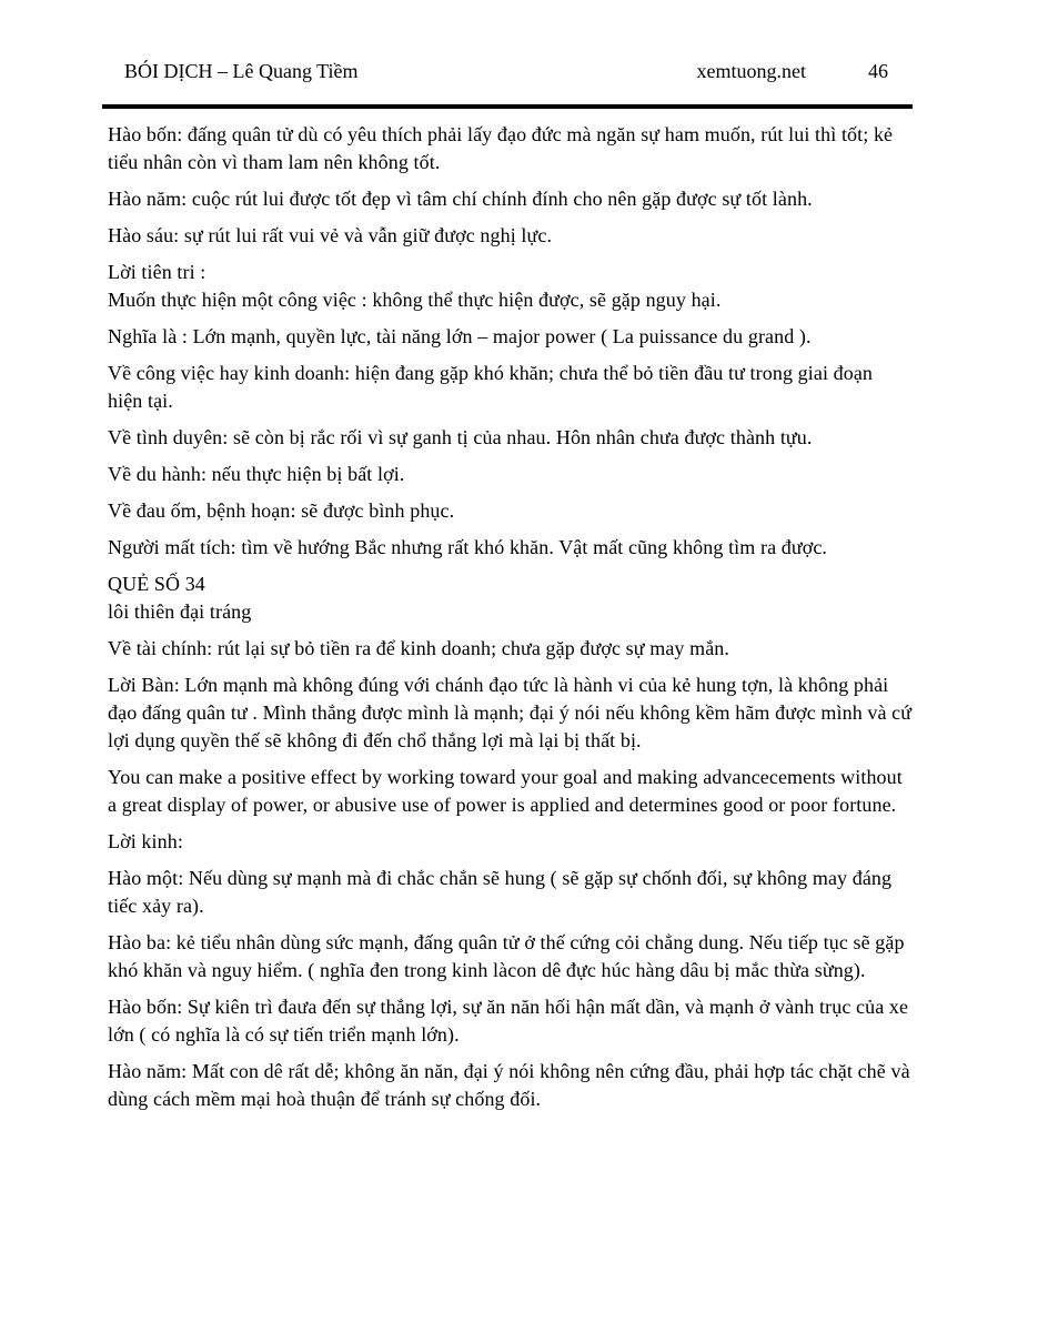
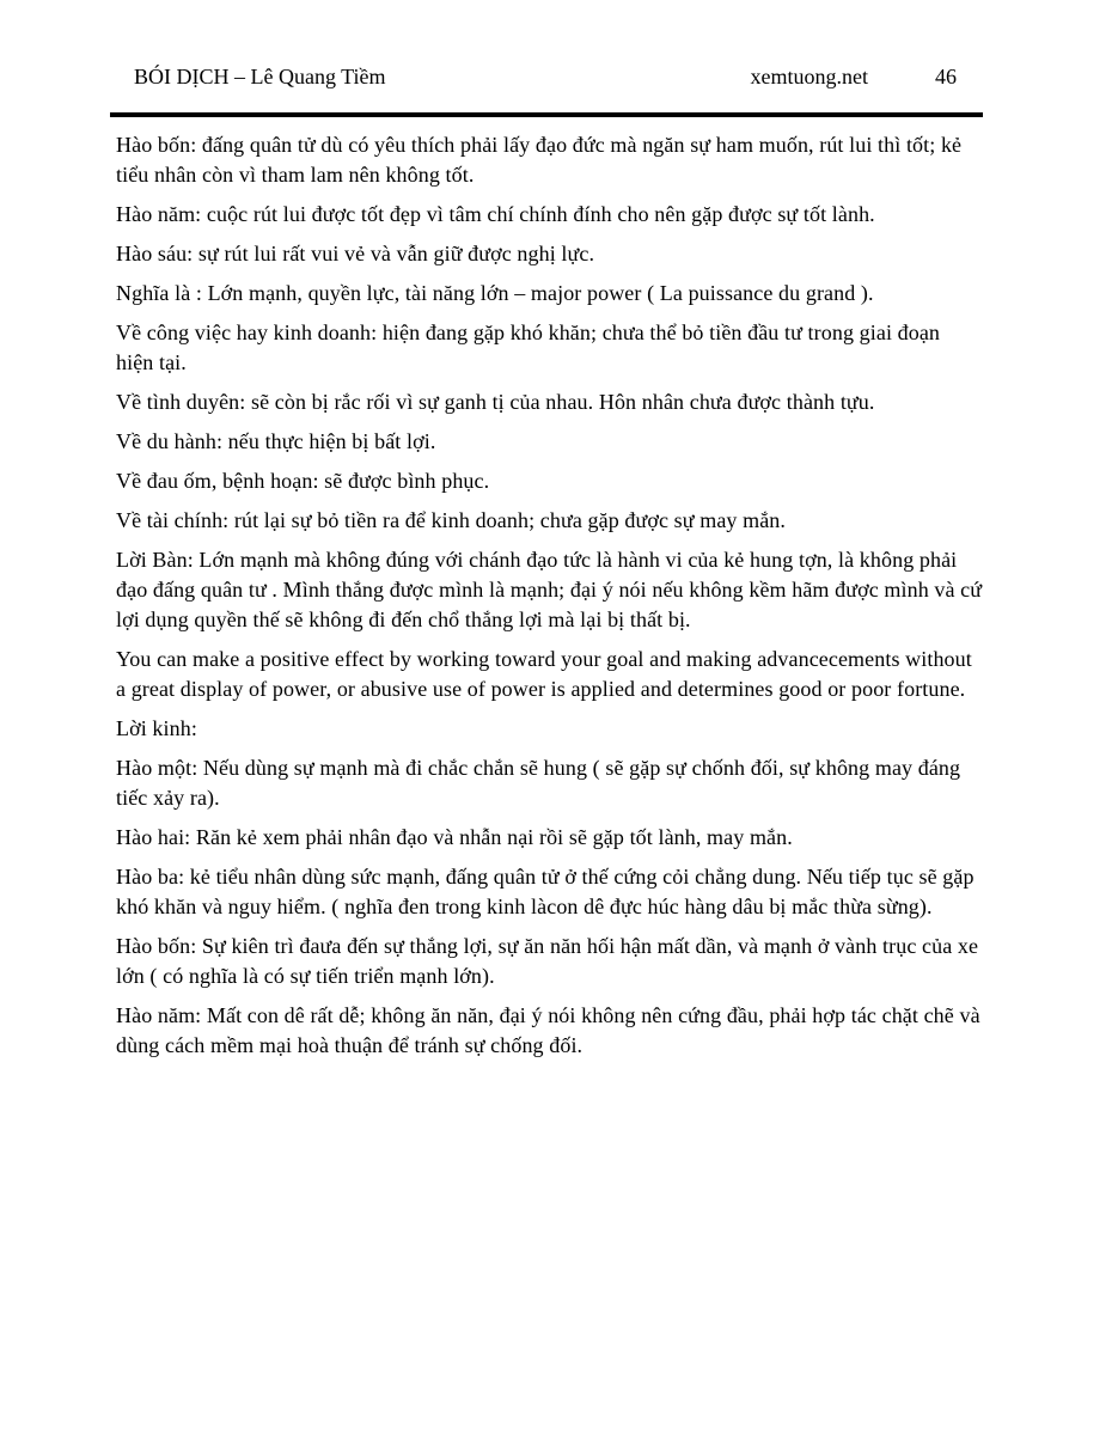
  BÓI DỊCH – Lê Quang Tiềm
  xemtuong.net
  46
  Hào bốn: đấng quân tử dù có yêu thích phải lấy đạo đức mà ngăn sự ham muốn, rút lui thì tốt; kẻ tiểu nhân còn vì tham lam nên không tốt.
  Hào năm: cuộc rút lui được tốt đẹp vì tâm chí chính đính cho nên gặp được sự tốt lành.
  Hào sáu: sự rút lui rất vui vẻ và vẫn giữ được nghị lực.
- Lời tiên tri :
- Muốn thực hiện một công việc : không thể thực hiện được, sẽ gặp nguy hại.
  Nghĩa là : Lớn mạnh, quyền lực, tài năng lớn – major power ( La puissance du grand ).
  Về công việc hay kinh doanh: hiện đang gặp khó khăn; chưa thể bỏ tiền đầu tư trong giai đoạn hiện tại.
  Về tình duyên: sẽ còn bị rắc rối vì sự ganh tị của nhau. Hôn nhân chưa được thành tựu.
  Về du hành: nếu thực hiện bị bất lợi.
  Về đau ốm, bệnh hoạn: sẽ được bình phục.
- Người mất tích: tìm về hướng Bắc nhưng rất khó khăn. Vật mất cũng không tìm ra được.
- QUẺ SỐ 34
- lôi thiên đại tráng
  Về tài chính: rút lại sự bỏ tiền ra để kinh doanh; chưa gặp được sự may mắn.
  Lời Bàn: Lớn mạnh mà không đúng với chánh đạo tức là hành vi của kẻ hung tợn, là không phải đạo đấng quân tư . Mình thắng được mình là mạnh; đại ý nói nếu không kềm hãm được mình và cứ lợi dụng quyền thế sẽ không đi đến chổ thắng lợi mà lại bị thất bị.
  You can make a positive effect by working toward your goal and making advancecements without a great display of power, or abusive use of power is applied and determines good or poor fortune.
  Lời kinh:
  Hào một: Nếu dùng sự mạnh mà đi chắc chắn sẽ hung ( sẽ gặp sự chốnh đối, sự không may đáng tiếc xảy ra).
+ Hào hai: Răn kẻ xem phải nhân đạo và nhẫn nại rồi sẽ gặp tốt lành, may mắn.
  Hào ba: kẻ tiểu nhân dùng sức mạnh, đấng quân tử ở thế cứng cỏi chẳng dung. Nếu tiếp tục sẽ gặp khó khăn và nguy hiểm. ( nghĩa đen trong kinh làcon dê đực húc hàng dâu bị mắc thừa sừng).
  Hào bốn: Sự kiên trì đaưa đến sự thắng lợi, sự ăn năn hối hận mất dần, và mạnh ở vành trục của xe lớn ( có nghĩa là có sự tiến triển mạnh lớn).
  Hào năm: Mất con dê rất dễ; không ăn năn, đại ý nói không nên cứng đầu, phải hợp tác chặt chẽ và dùng cách mềm mại hoà thuận để tránh sự chống đối.
